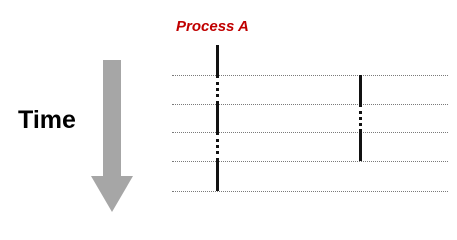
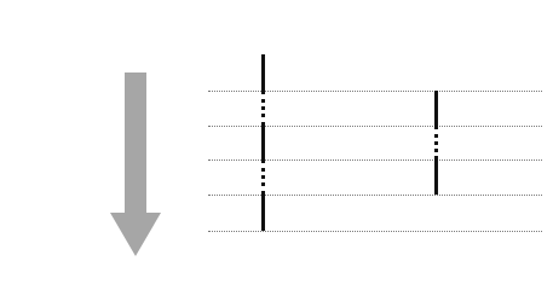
- Time
- Process A
